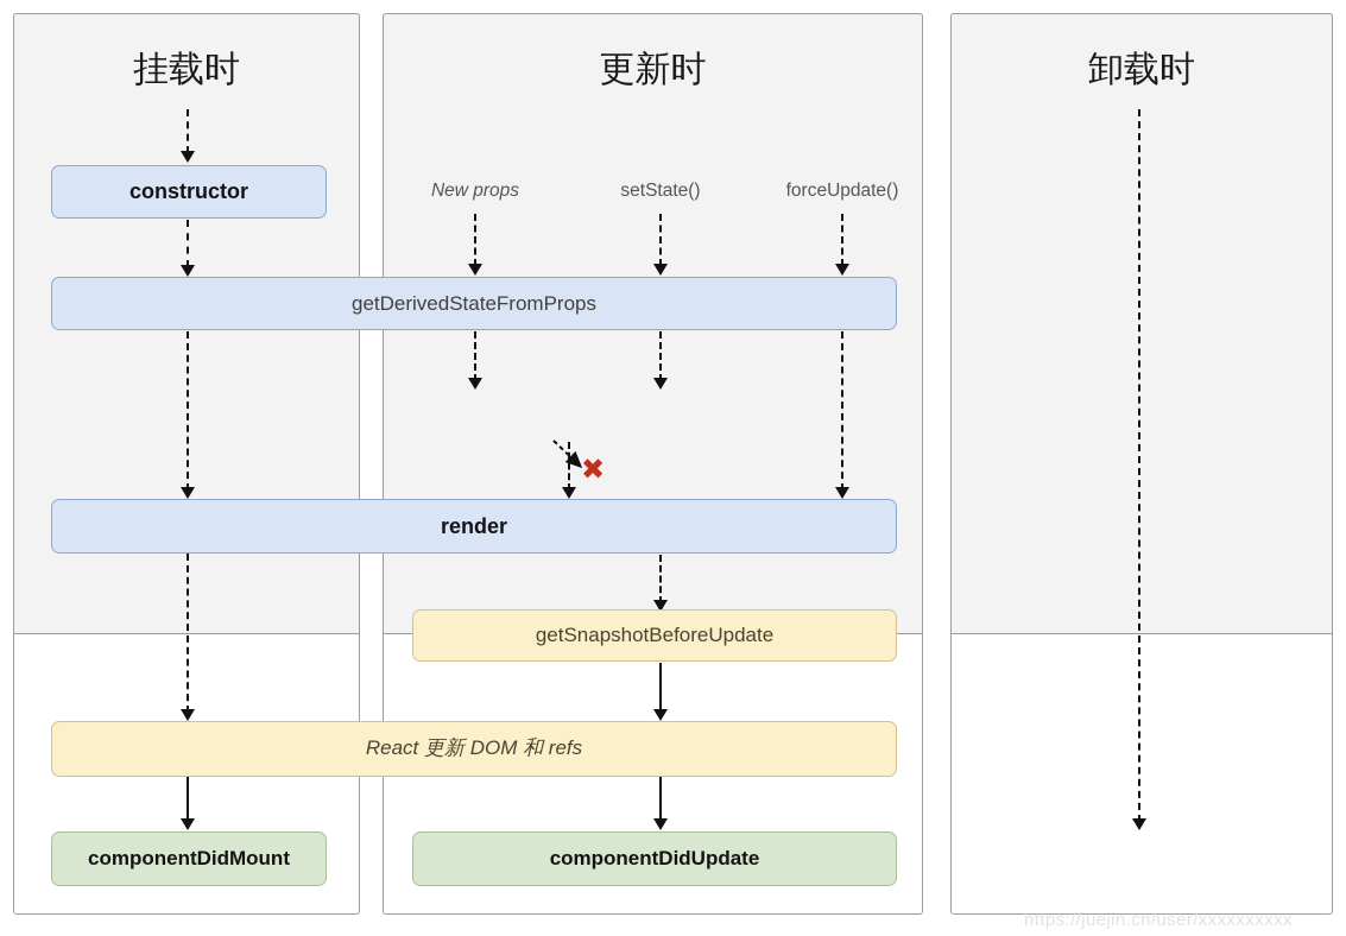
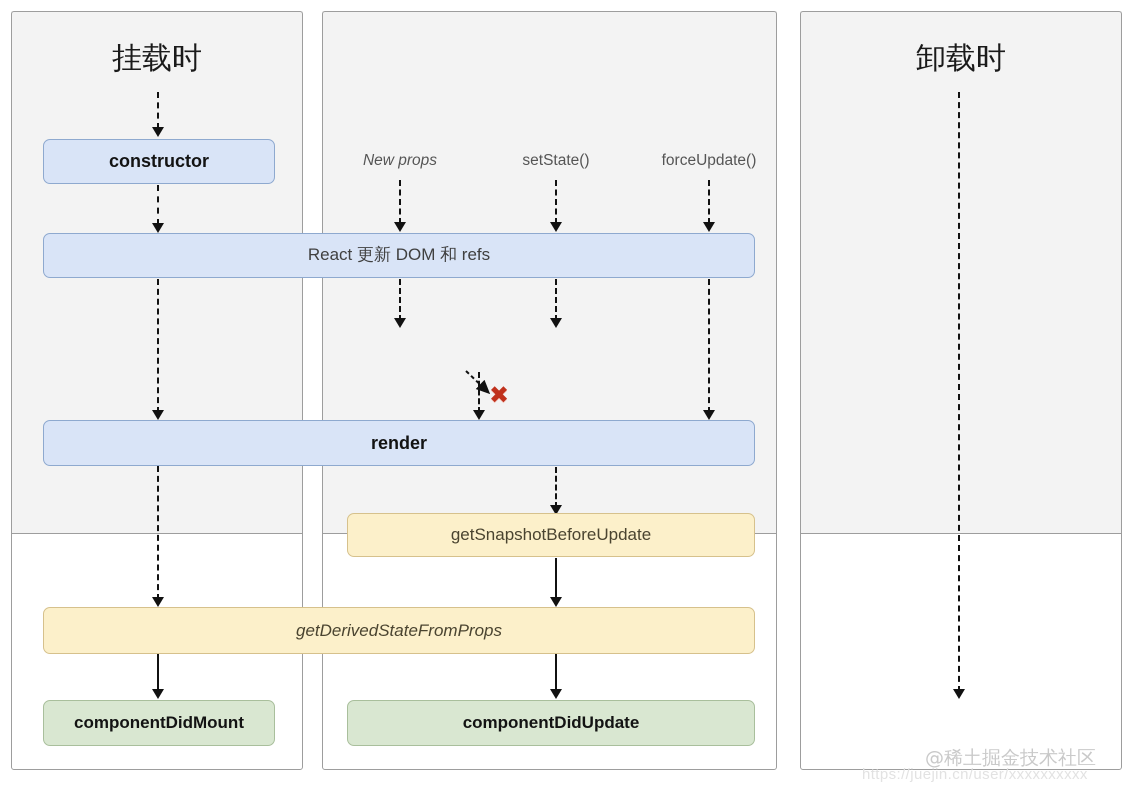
  挂载时
- 更新时
  卸载时
  constructor
  componentDidMount
  New props
  setState()
  forceUpdate()
- getDerivedStateFromProps
+ React 更新 DOM 和 refs
  ✖
  render
  getSnapshotBeforeUpdate
- React 更新 DOM 和 refs
+ getDerivedStateFromProps
  componentDidUpdate
+ @稀土掘金技术社区
  https://juejin.cn/user/xxxxxxxxxx
